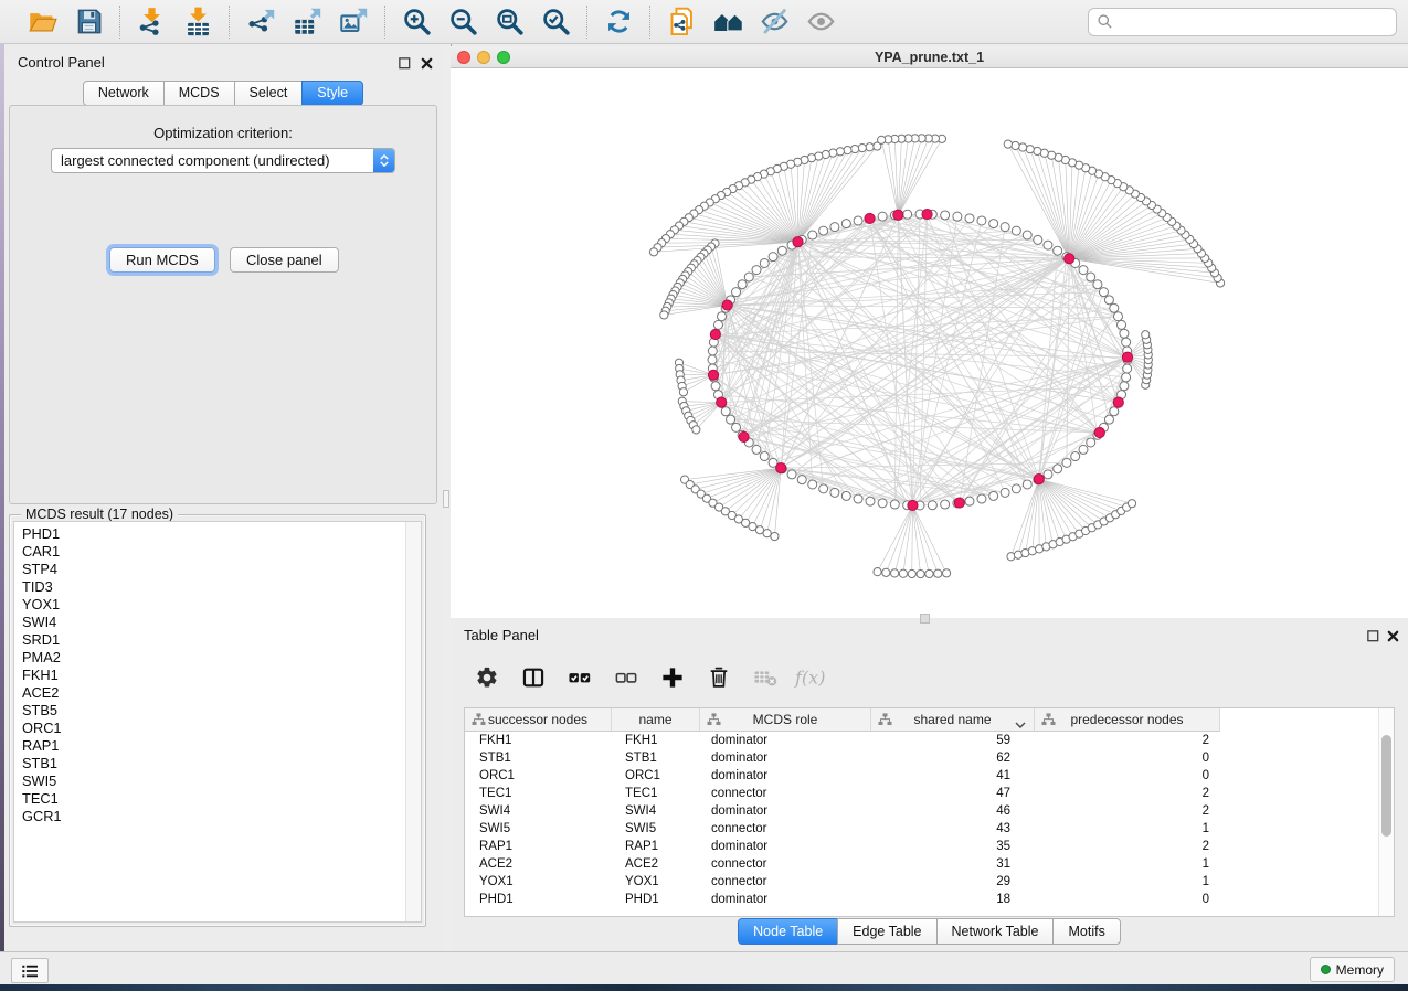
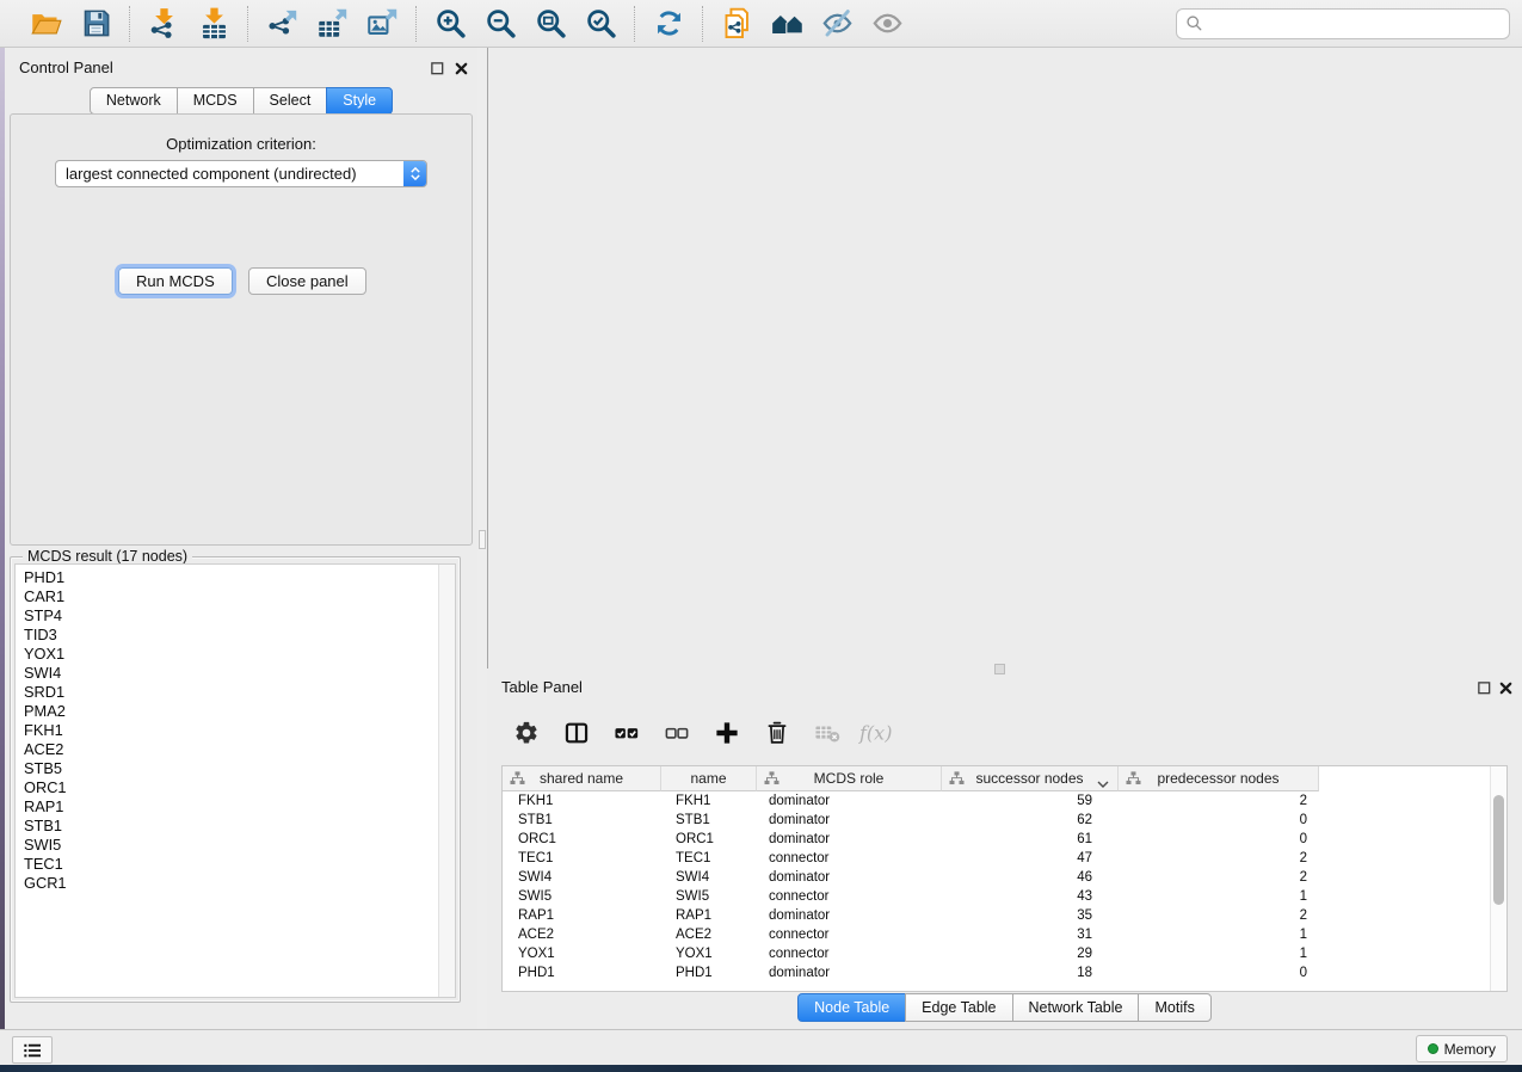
  Control Panel
  Network
  MCDS
  Select
  Style
  Optimization criterion:
  largest connected component (undirected)
  Run MCDS
  Close panel
  MCDS result (17 nodes)
  PHD1
  CAR1
  STP4
  TID3
  YOX1
  SWI4
  SRD1
  PMA2
  FKH1
  ACE2
  STB5
  ORC1
  RAP1
  STB1
  SWI5
  TEC1
  GCR1
- YPA_prune.txt_1
  Table Panel
  f(x)
- successor nodes
+ shared name
  name
  MCDS role
- shared name
+ successor nodes
  predecessor nodes
  FKH1
  FKH1
  dominator
  59
  2
  STB1
  STB1
  dominator
  62
  0
  ORC1
  ORC1
  dominator
- 41
+ 61
  0
  TEC1
  TEC1
  connector
  47
  2
  SWI4
  SWI4
  dominator
  46
  2
  SWI5
  SWI5
  connector
  43
  1
  RAP1
  RAP1
  dominator
  35
  2
  ACE2
  ACE2
  connector
  31
  1
  YOX1
  YOX1
  connector
  29
  1
  PHD1
  PHD1
  dominator
  18
  0
  Node Table
  Edge Table
  Network Table
  Motifs
  Memory
